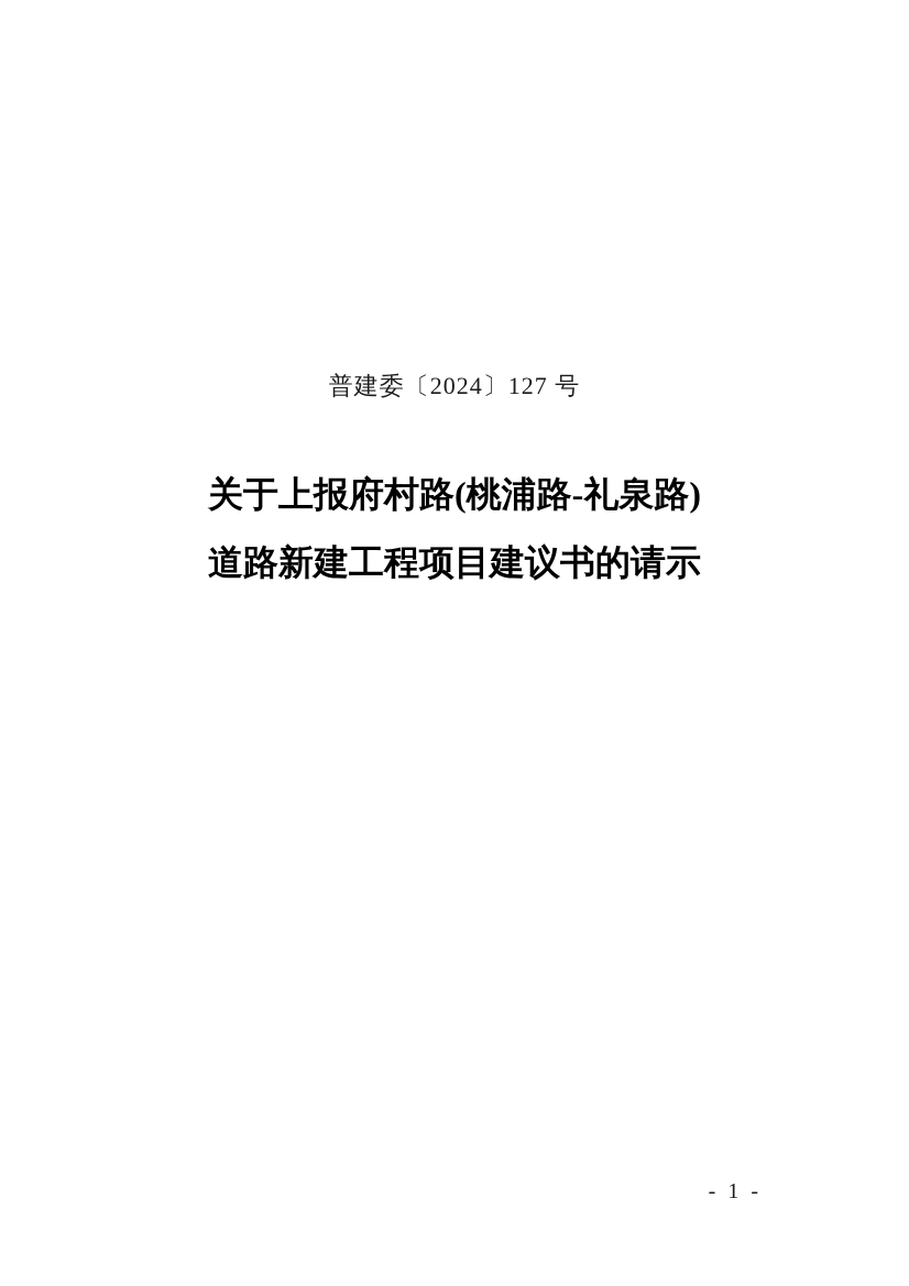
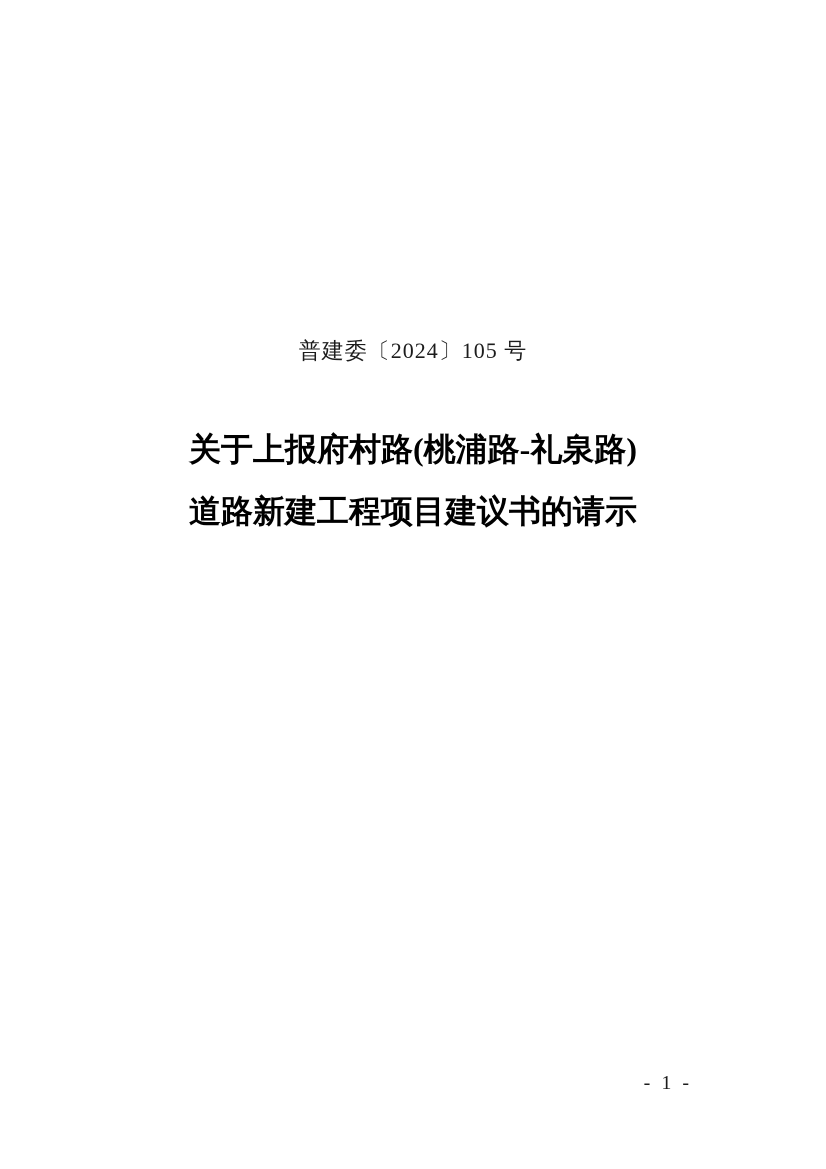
- 普建委〔2024〕127 号
+ 普建委〔2024〕105 号
  关于上报府村路(桃浦路-礼泉路)
  道路新建工程项目建议书的请示
  - 1 -
